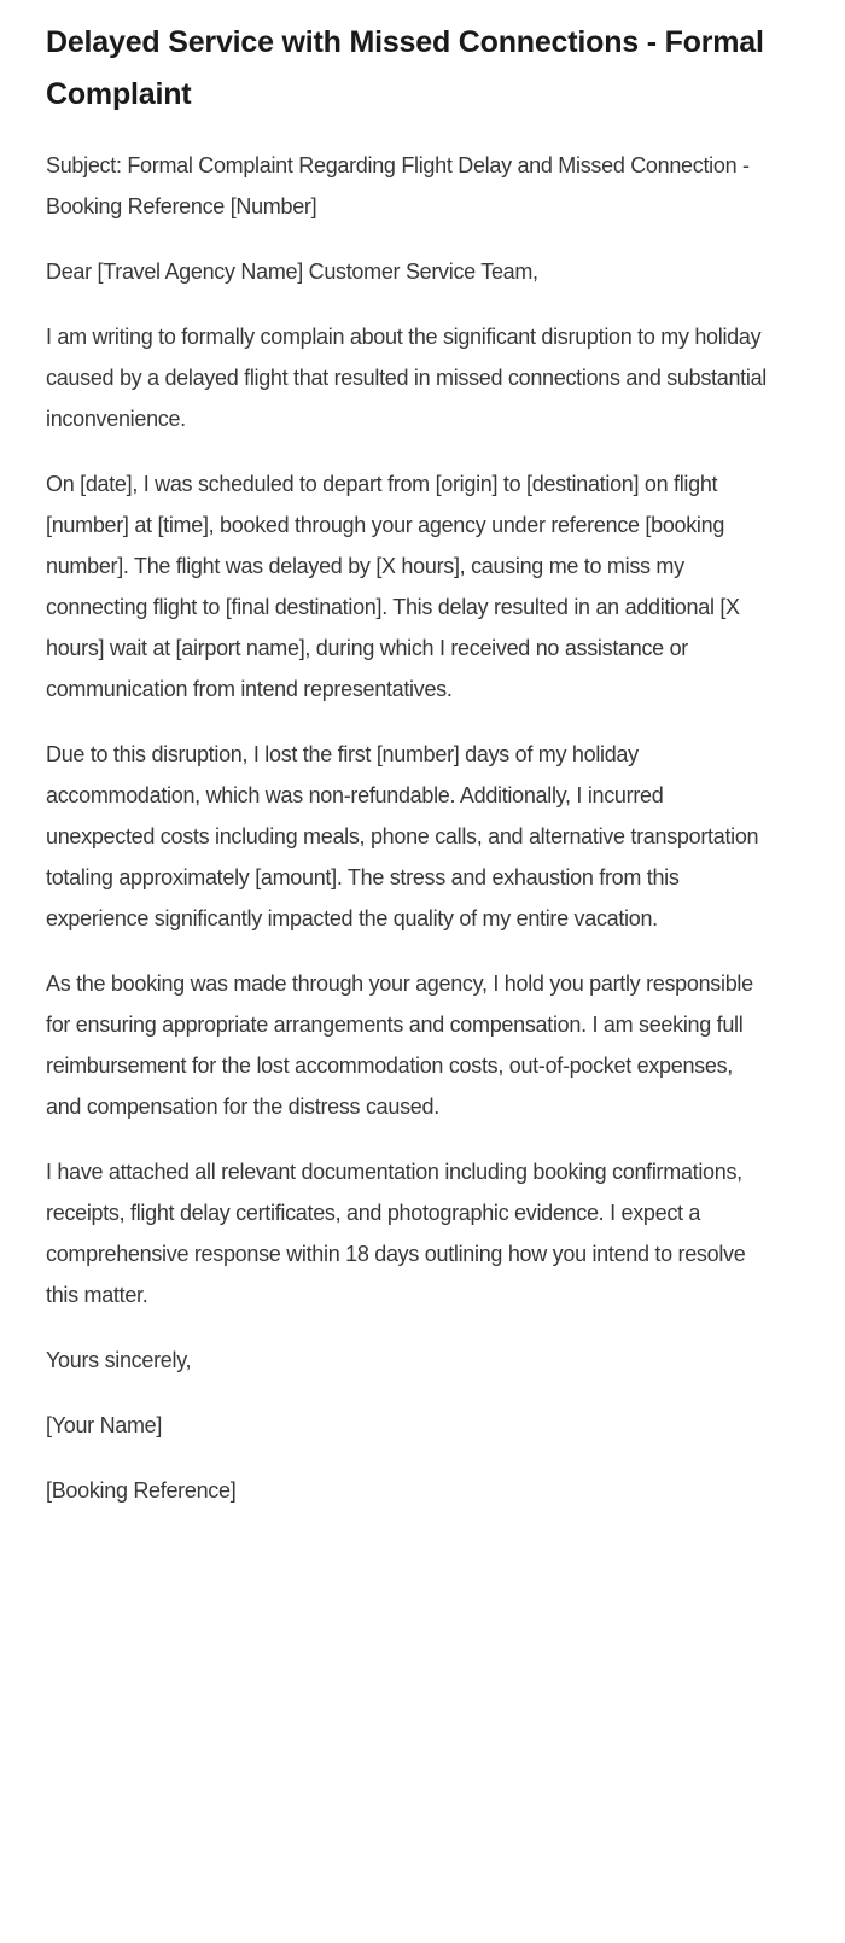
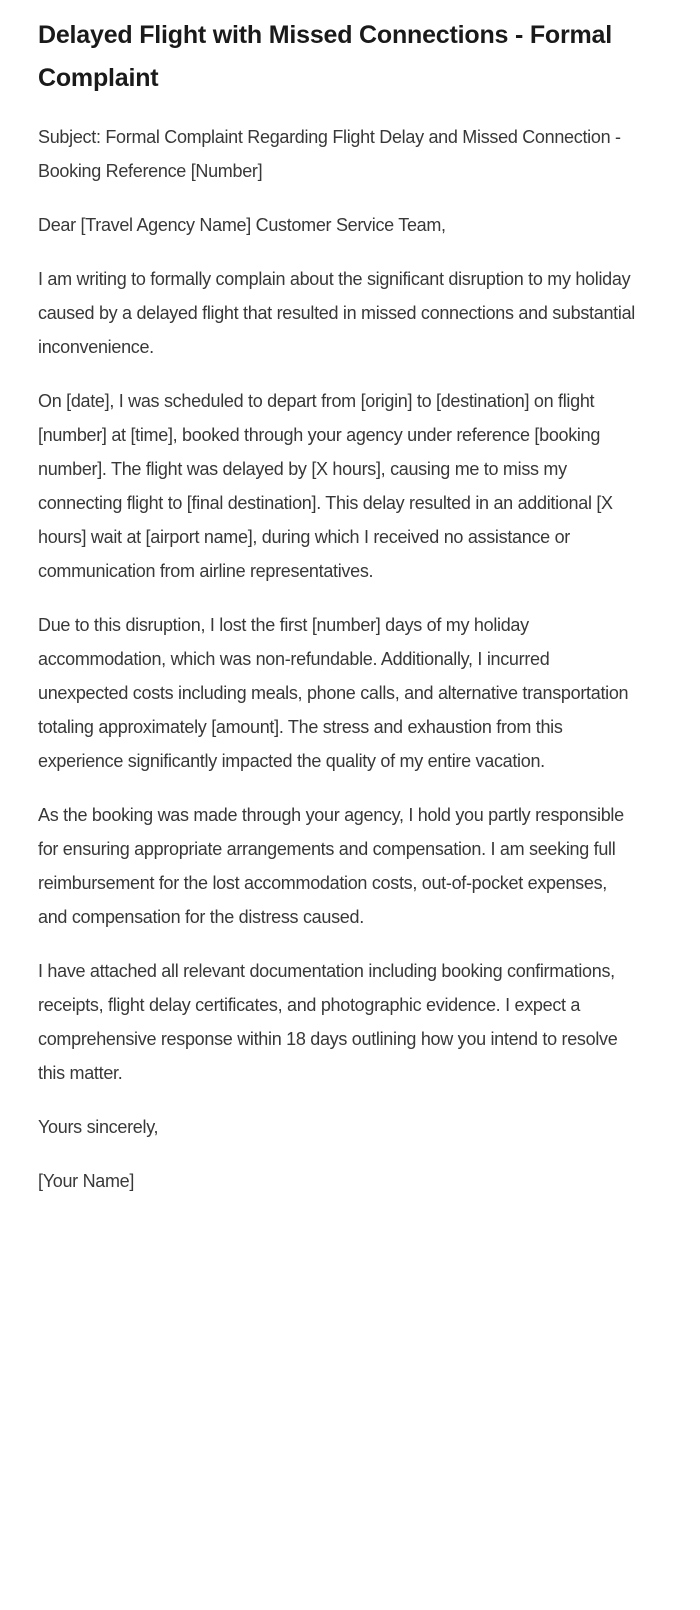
- Delayed Service with Missed Connections - Formal Complaint
+ Delayed Flight with Missed Connections - Formal Complaint
  Subject: Formal Complaint Regarding Flight Delay and Missed Connection - Booking Reference [Number]
  Dear [Travel Agency Name] Customer Service Team,
  I am writing to formally complain about the significant disruption to my holiday caused by a delayed flight that resulted in missed connections and substantial inconvenience.
- On [date], I was scheduled to depart from [origin] to [destination] on flight [number] at [time], booked through your agency under reference [booking number]. The flight was delayed by [X hours], causing me to miss my connecting flight to [final destination]. This delay resulted in an additional [X hours] wait at [airport name], during which I received no assistance or communication from intend representatives.
+ On [date], I was scheduled to depart from [origin] to [destination] on flight [number] at [time], booked through your agency under reference [booking number]. The flight was delayed by [X hours], causing me to miss my connecting flight to [final destination]. This delay resulted in an additional [X hours] wait at [airport name], during which I received no assistance or communication from airline representatives.
  Due to this disruption, I lost the first [number] days of my holiday accommodation, which was non-refundable. Additionally, I incurred unexpected costs including meals, phone calls, and alternative transportation totaling approximately [amount]. The stress and exhaustion from this experience significantly impacted the quality of my entire vacation.
  As the booking was made through your agency, I hold you partly responsible for ensuring appropriate arrangements and compensation. I am seeking full reimbursement for the lost accommodation costs, out-of-pocket expenses, and compensation for the distress caused.
  I have attached all relevant documentation including booking confirmations, receipts, flight delay certificates, and photographic evidence. I expect a comprehensive response within 18 days outlining how you intend to resolve this matter.
  Yours sincerely,
  [Your Name]
- [Booking Reference]
